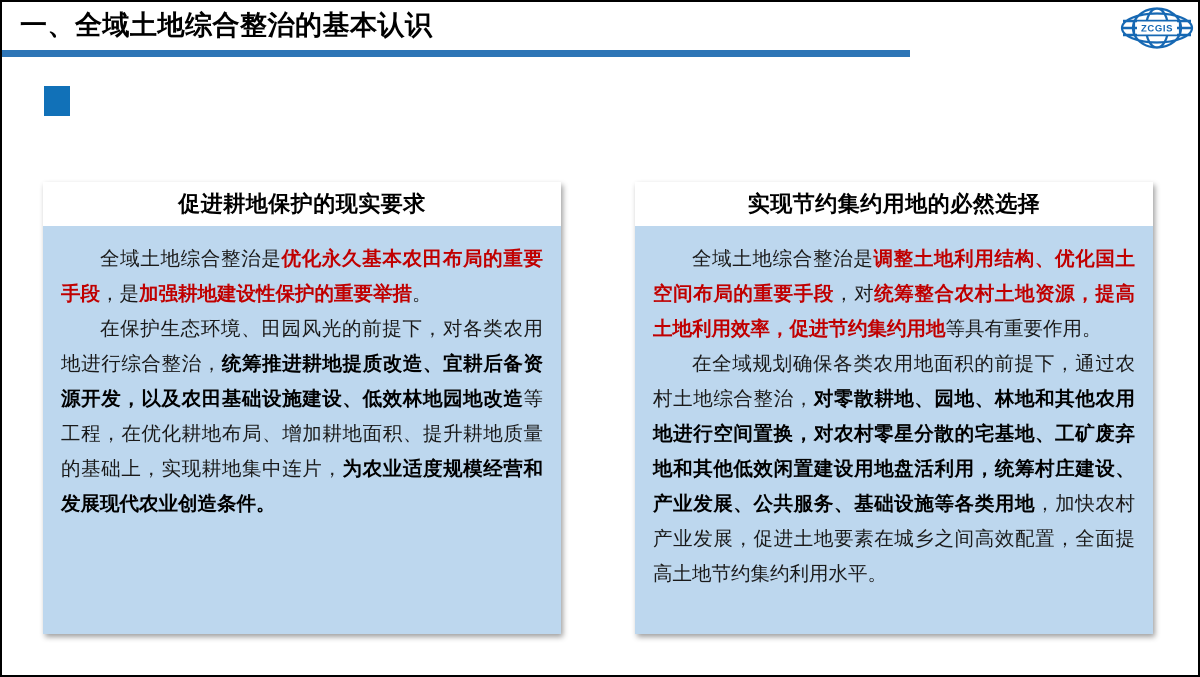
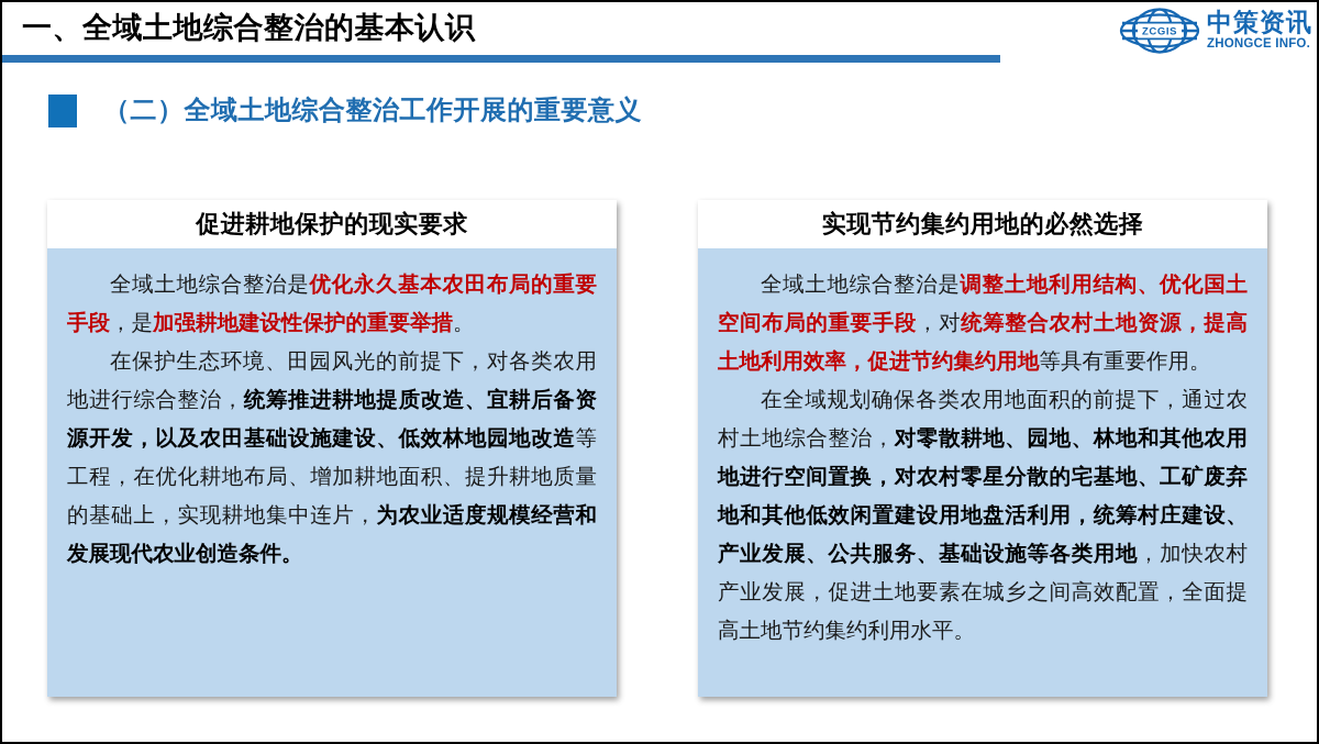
  一、全域土地综合整治的基本认识
  ZCGIS
+ 中策资讯
+ ZHONGCE INFO.
+ （二）全域土地综合整治工作开展的重要意义
  促进耕地保护的现实要求
  全域土地综合整治是优化永久基本农田布局的重要手段，是加强耕地建设性保护的重要举措。
  在保护生态环境、田园风光的前提下，对各类农用地进行综合整治，统筹推进耕地提质改造、宜耕后备资源开发，以及农田基础设施建设、低效林地园地改造等工程，在优化耕地布局、增加耕地面积、提升耕地质量的基础上，实现耕地集中连片，为农业适度规模经营和发展现代农业创造条件。
  实现节约集约用地的必然选择
  全域土地综合整治是调整土地利用结构、优化国土空间布局的重要手段，对统筹整合农村土地资源，提高土地利用效率，促进节约集约用地等具有重要作用。
  在全域规划确保各类农用地面积的前提下，通过农村土地综合整治，对零散耕地、园地、林地和其他农用地进行空间置换，对农村零星分散的宅基地、工矿废弃地和其他低效闲置建设用地盘活利用，统筹村庄建设、产业发展、公共服务、基础设施等各类用地，加快农村产业发展，促进土地要素在城乡之间高效配置，全面提高土地节约集约利用水平。
